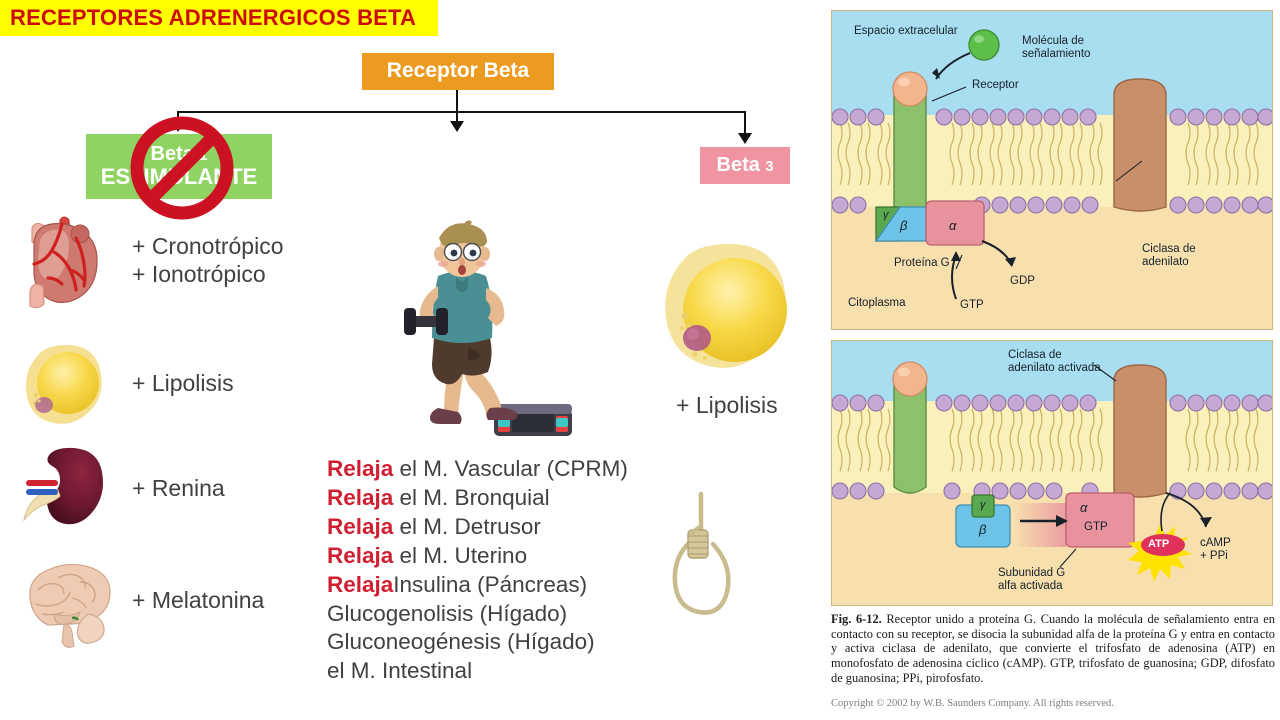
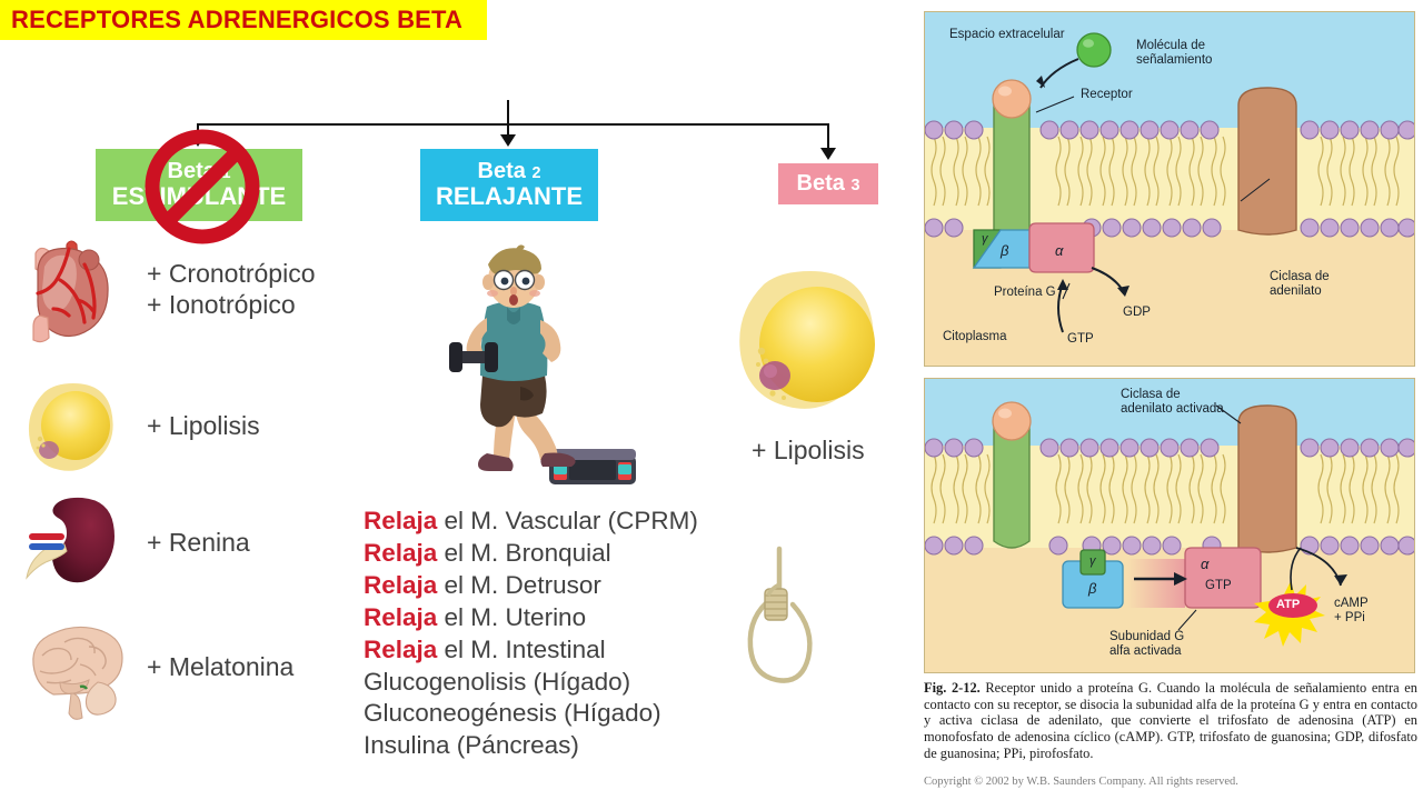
  RECEPTORES ADRENERGICOS BETA
- Receptor Beta
  Bet 1
  ESIMLATE
+ Beta 2
+ RELAJANTE
  Beta 3
  + Cronotrópico
  + Ionotrópico
  + Lipolisis
  + Renina
  + Melatonina
  Relaja el M. Vascular (CPRM)
  Relaja el M. Bronquial
  Relaja el M. Detrusor
  Relaja el M. Uterino
- RelajaInsulina (Páncreas)
+ Relaja el M. Intestinal
  Glucogenolisis (Hígado)
  Gluconeogénesis (Hígado)
- el M. Intestinal
+ Insulina (Páncreas)
  + Lipolisis
  Espacio extracelular
  Molécula de
  señalamiento
  Receptor
  γ
  β
  α
  Proteína G
  GDP
  GTP
  Ciclasa de
  adenilato
  Citoplasma
  Ciclasa de
  adenilato activada
  γ
  β
  α
  GTP
  Subunidad G
  alfa activada
  ATP
  cAMP
  + PPi
- Fig. 6-12. Receptor unido a proteína G. Cuando la molécula de señalamiento entra en contacto con su receptor, se disocia la subunidad alfa de la proteína G y entra en contacto y activa ciclasa de adenilato, que convierte el trifosfato de adenosina (ATP) en monofosfato de adenosina cíclico (cAMP). GTP, trifosfato de guanosina; GDP, difosfato de guanosina; PPi, pirofosfato.
+ Fig. 2-12. Receptor unido a proteína G. Cuando la molécula de señalamiento entra en contacto con su receptor, se disocia la subunidad alfa de la proteína G y entra en contacto y activa ciclasa de adenilato, que convierte el trifosfato de adenosina (ATP) en monofosfato de adenosina cíclico (cAMP). GTP, trifosfato de guanosina; GDP, difosfato de guanosina; PPi, pirofosfato.
  Copyright © 2002 by W.B. Saunders Company. All rights reserved.
